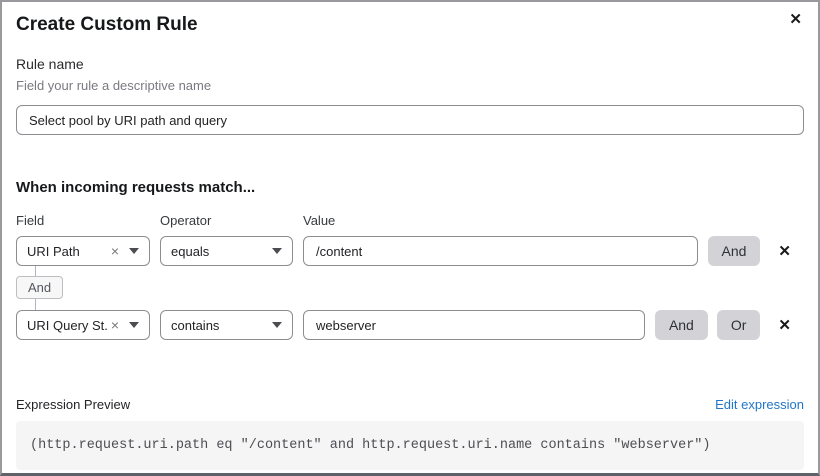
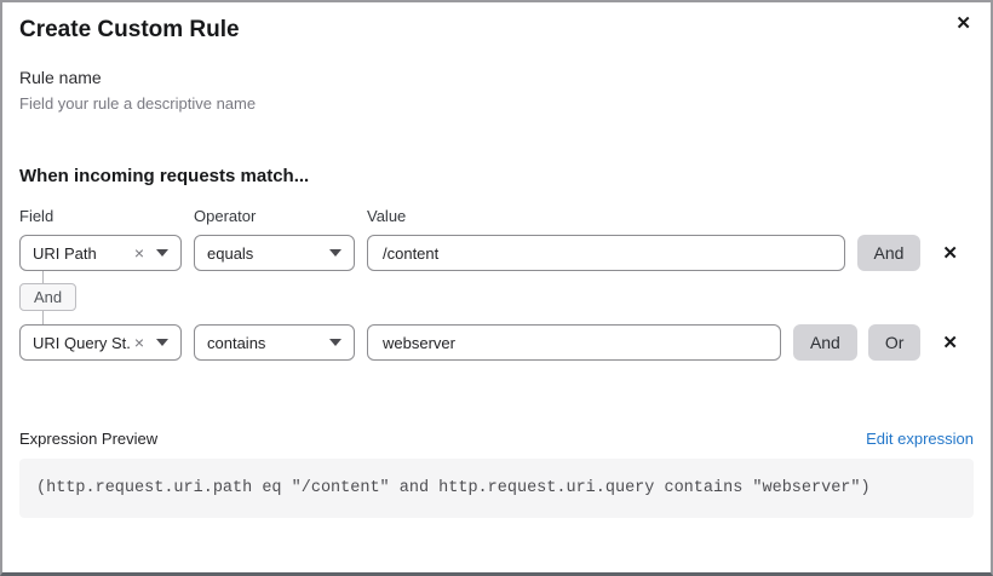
  ✕
  Create Custom Rule
  Rule name
  Field your rule a descriptive name
- Select pool by URI path and query
  When incoming requests match...
  Field
  Operator
  Value
  URI Path
  ×
  equals
  /content
  And
  ✕
  And
  URI Query St.
  ×
  contains
  webserver
  And
  Or
  ✕
  Expression Preview
  Edit expression
- (http.request.uri.path eq "/content" and http.request.uri.name contains "webserver")
+ (http.request.uri.path eq "/content" and http.request.uri.query contains "webserver")
